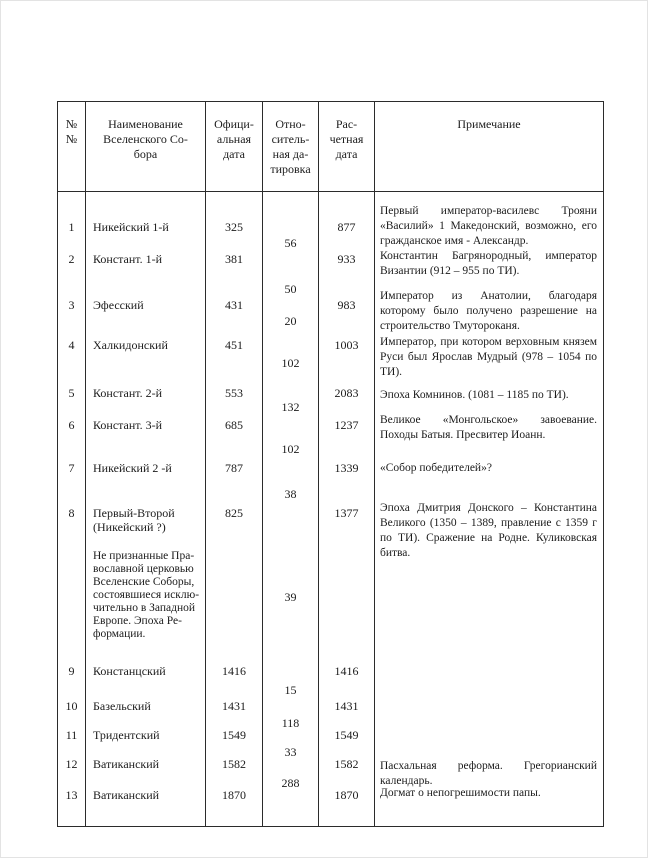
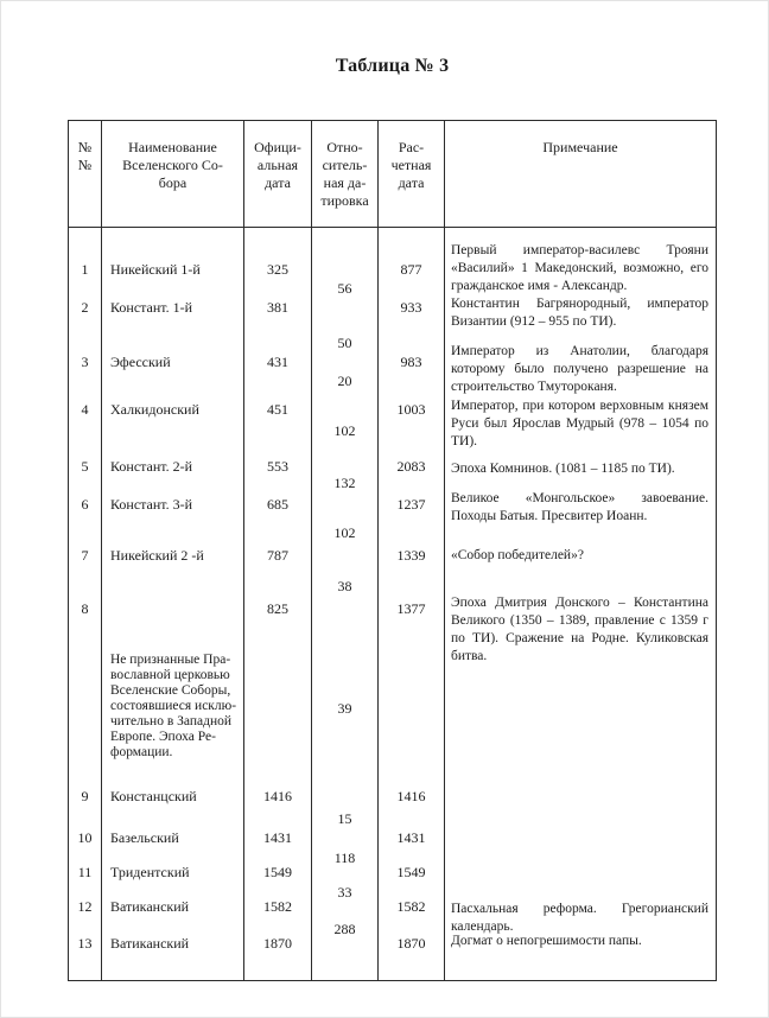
+ Таблица № 3
  №
  №
  Наименование
  Вселенского Со-
  бора
  Офици-
  альная
  дата
  Отно-
  ситель-
  ная да-
  тировка
  Рас-
  четная
  дата
  Примечание
  1
  2
  3
  4
  5
  6
  7
  8
  9
  10
  11
  12
  13
  Никейский 1-й
  Констант. 1-й
  Эфесский
  Халкидонский
  Констант. 2-й
  Констант. 3-й
  Никейский 2 -й
- Первый-Второй (Никейский ?)
  Не признанные Пра-
  вославной церковью
  Вселенские Соборы,
  состоявшиеся исклю-
  чительно в Западной
  Европе. Эпоха Ре-
  формации.
  Констанцский
  Базельский
  Тридентский
  Ватиканский
  Ватиканский
  325
  381
  431
  451
  553
  685
  787
  825
  1416
  1431
  1549
  1582
  1870
  56
  50
  20
  102
  132
  102
  38
  39
  15
  118
  33
  288
  877
  933
  983
  1003
  2083
  1237
  1339
  1377
  1416
  1431
  1549
  1582
  1870
  Первый император-василевс Трояни «Василий» 1 Македонский, возможно, его гражданское имя - Александр.
  Константин Багрянородный, император Византии (912 – 955 по ТИ).
  Император из Анатолии, благодаря которому было получено разрешение на строительство Тмутороканя.
  Император, при котором верховным князем Руси был Ярослав Мудрый (978 – 1054 по ТИ).
  Эпоха Комнинов. (1081 – 1185 по ТИ).
  Великое «Монгольское» завоевание. Походы Батыя. Пресвитер Иоанн.
  «Собор победителей»?
  Эпоха Дмитрия Донского – Константина Великого (1350 – 1389, правление с 1359 г по ТИ). Сражение на Родне. Куликовская битва.
  Пасхальная реформа. Грегорианский календарь.
  Догмат о непогрешимости папы.
